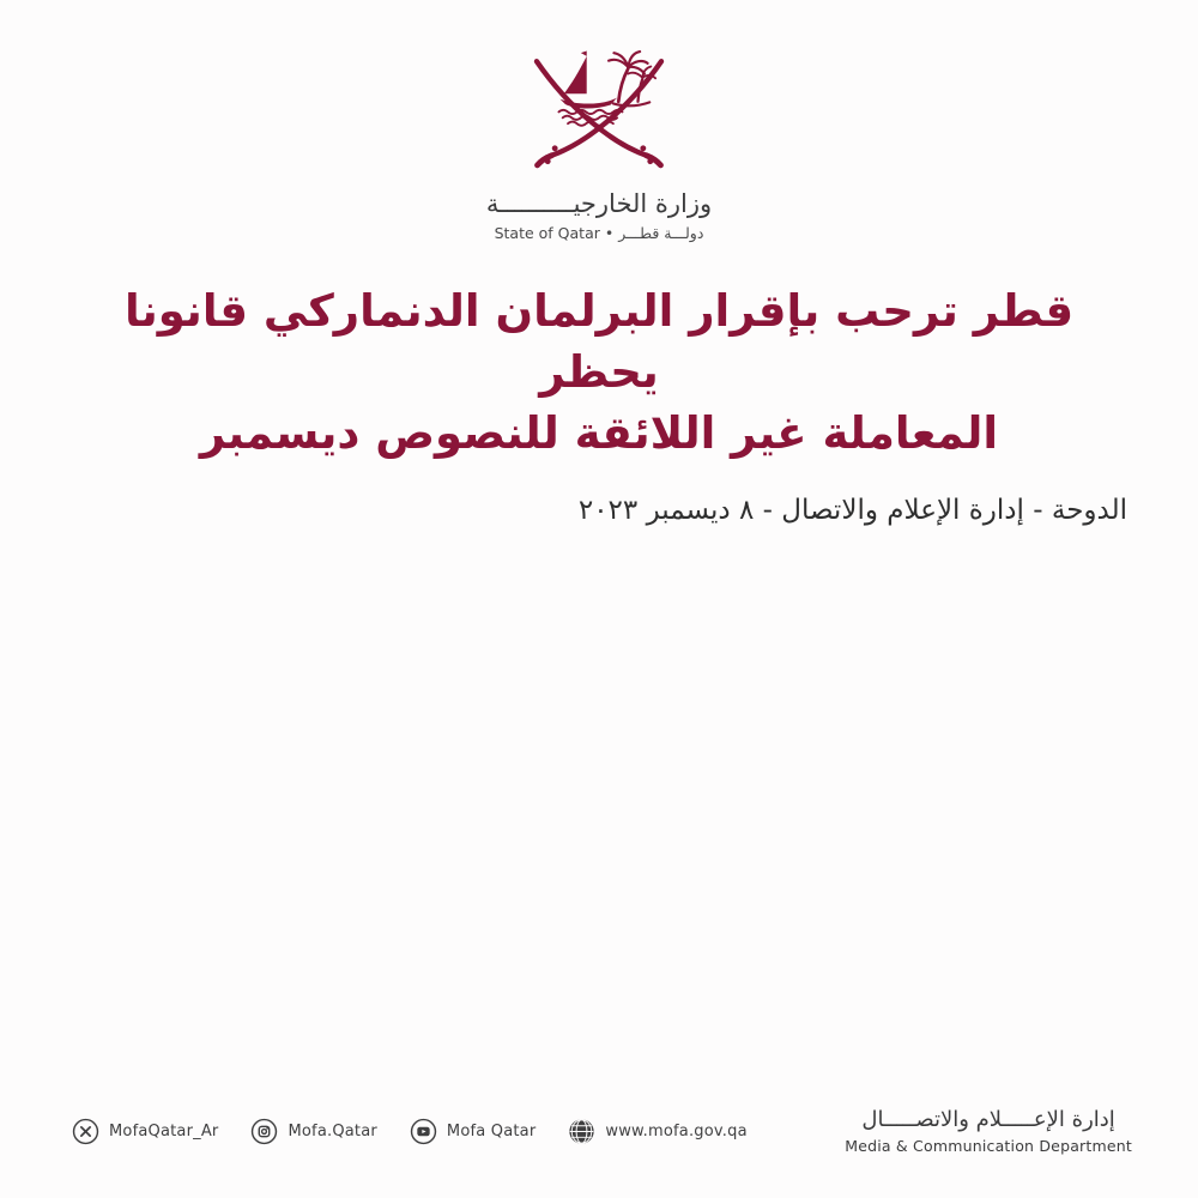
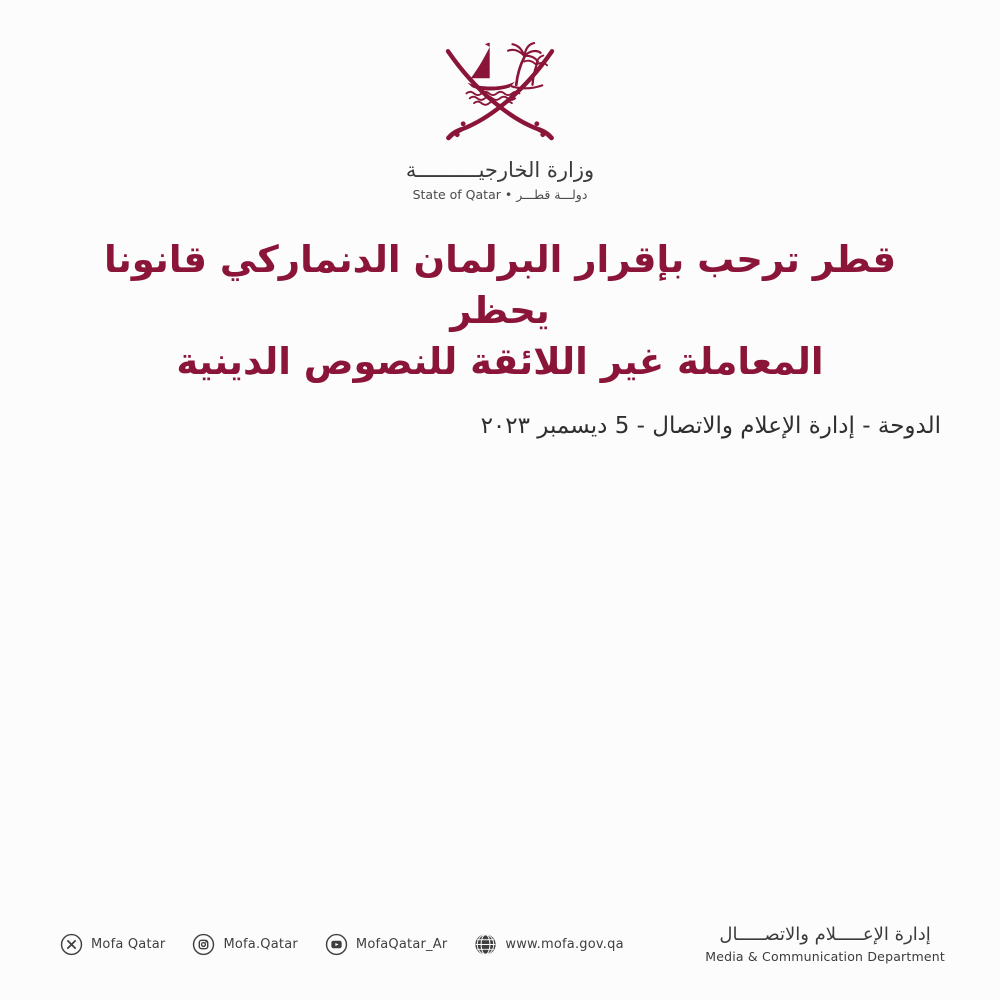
  وزارة الخارجيــــــــــة
  دولـــة قطـــر • State of Qatar
  قطر ترحب بإقرار البرلمان الدنماركي قانونا يحظر
- المعاملة غير اللائقة للنصوص ديسمبر
+ المعاملة غير اللائقة للنصوص الدينية
- الدوحة - إدارة الإعلام والاتصال - ٨ ديسمبر ٢٠٢٣
+ الدوحة - إدارة الإعلام والاتصال - 5 ديسمبر ٢٠٢٣
- MofaQatar_Ar
+ Mofa Qatar
  Mofa.Qatar
- Mofa Qatar
+ MofaQatar_Ar
  www.mofa.gov.qa
  إدارة الإعـــــلام والاتصـــــال
  Media & Communication Department
